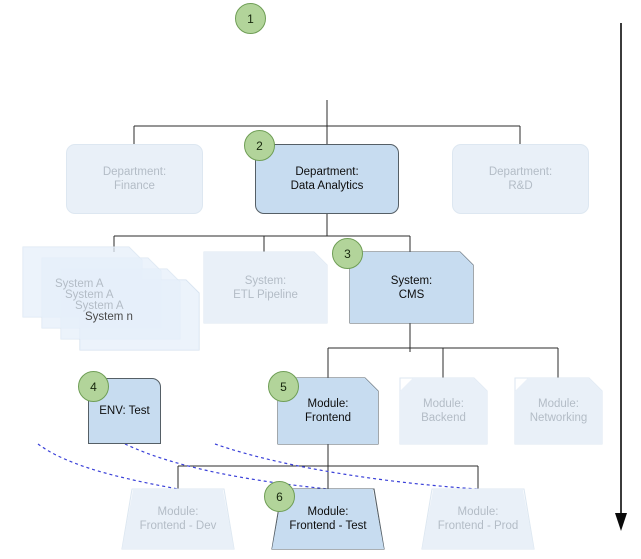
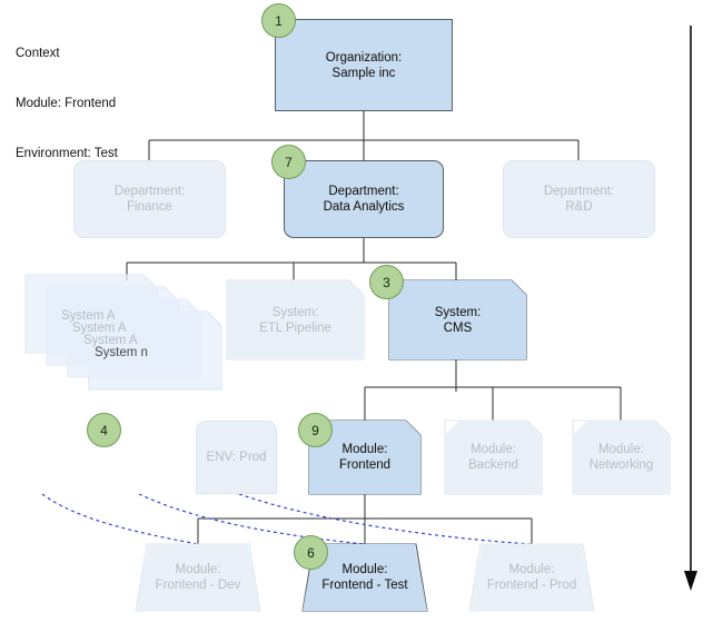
+ Context
+ Module: Frontend
+ Environment: Test
+ Organization:
+ Sample inc
  1
  Department:
  Finance
  Department:
  Data Analytics
- 2
+ 7
  Department:
  R&D
  System A
  System A
  System A
  System n
  System:
  ETL Pipeline
  System:
  CMS
  3
- ENV: Test
  4
+ ENV: Prod
  Module:
  Frontend
- 5
+ 9
  Module:
  Backend
  Module:
  Networking
  Module:
  Frontend - Dev
  Module:
  Frontend - Test
  6
  Module:
  Frontend - Prod
